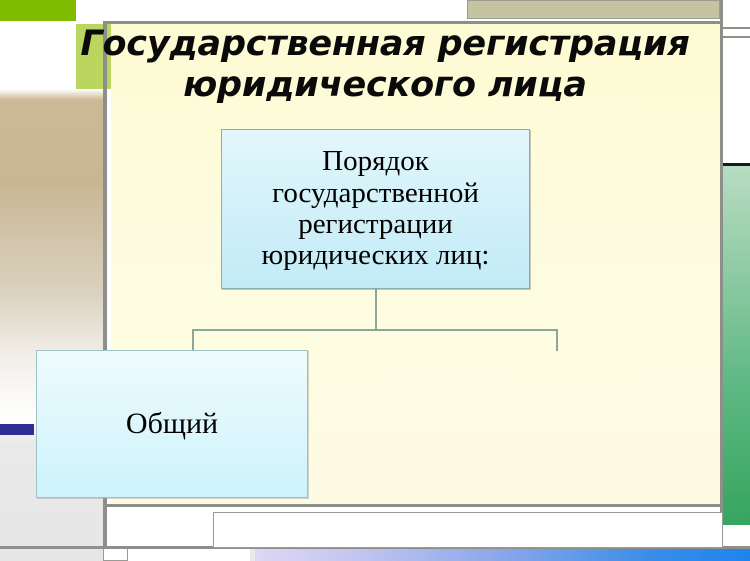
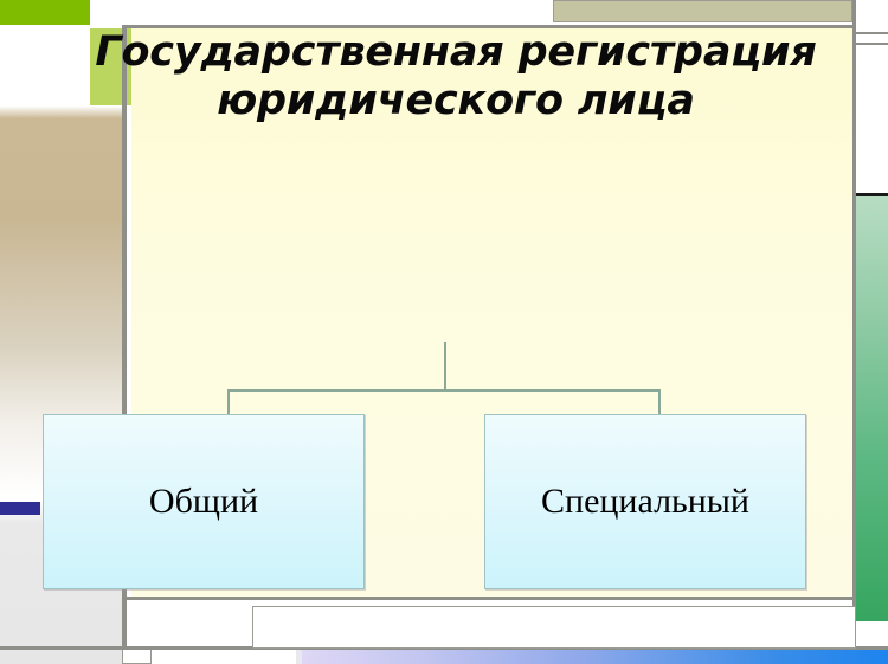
  Государственная регистрация
  юридического лица
- Порядок государственной регистрации юридических лиц:
  Общий
+ Специальный
